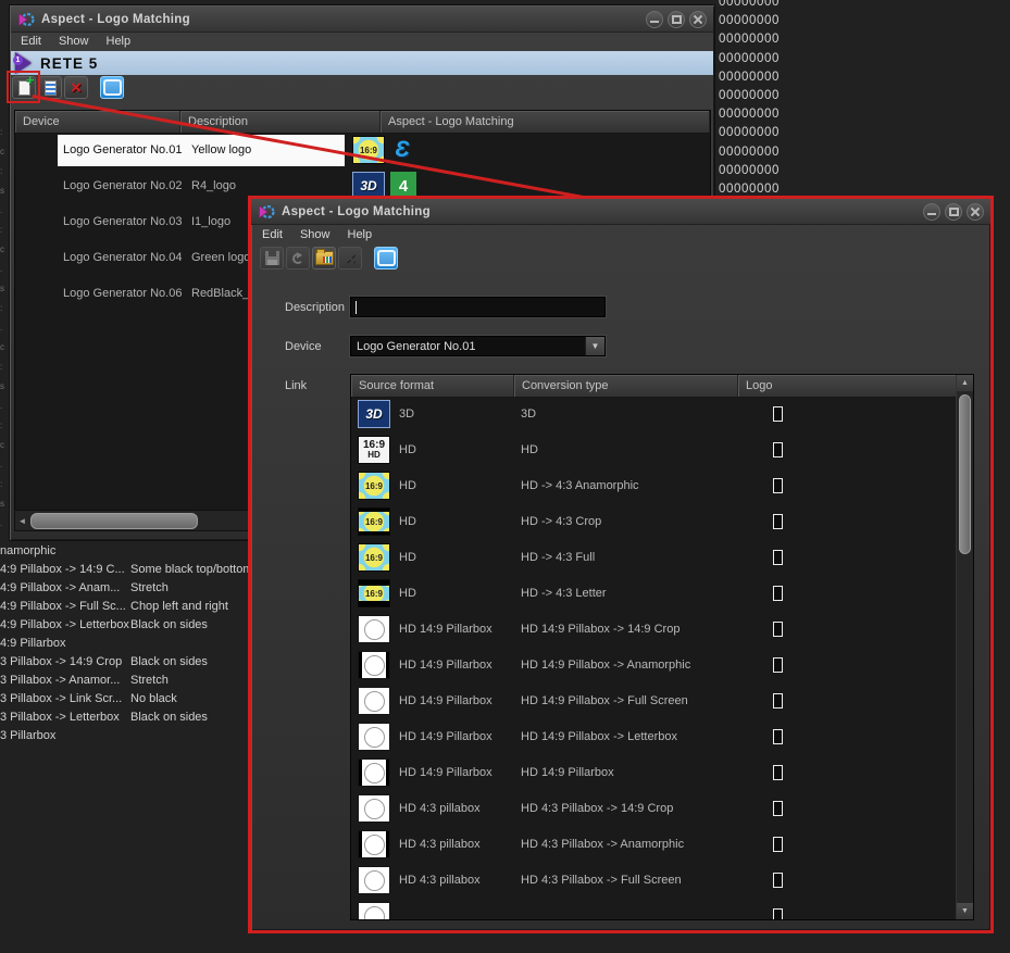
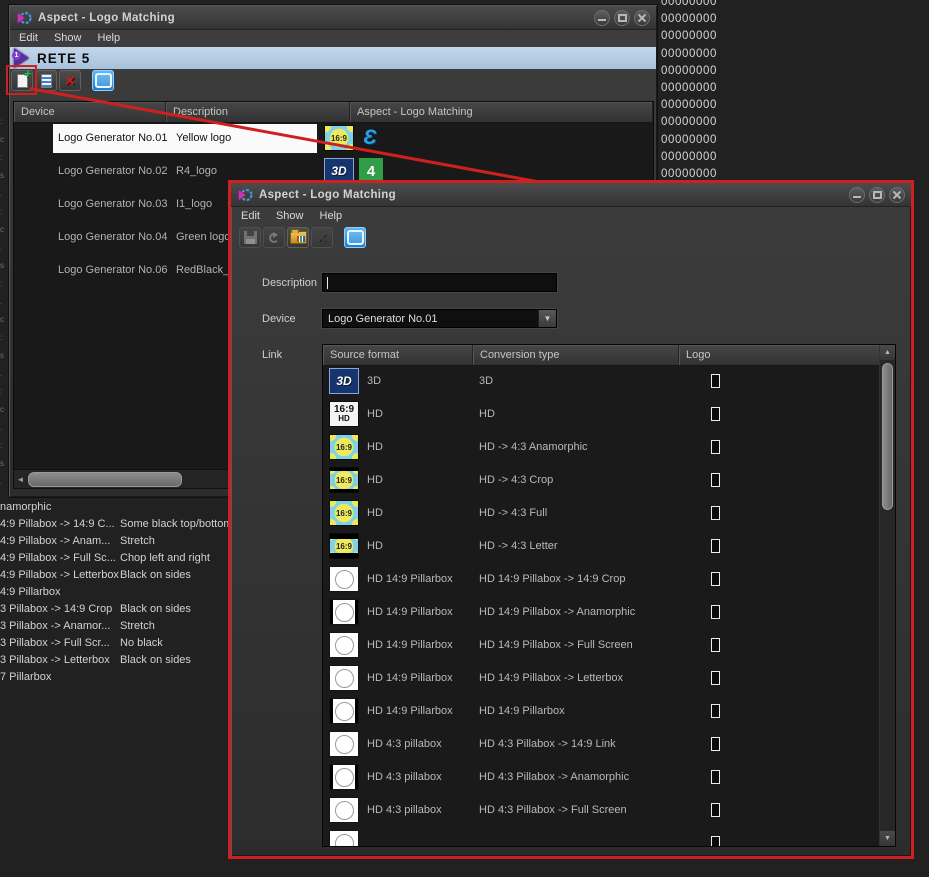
  :
  c
  :
  s
  .
  :
  c
  .
  s
  :
  .
  c
  :
  s
  .
  :
  c
  .
  :
  s
  .
  00000000
  00000000
  00000000
  00000000
  00000000
  00000000
  00000000
  00000000
  00000000
  00000000
  00000000
  namorphic
  4:9 Pillabox -> 14:9 C...
  Some black top/botto
  4:9 Pillabox -> Anam...
  Stretch
  4:9 Pillabox -> Full Sc...
  Chop left and right
  4:9 Pillabox -> Letterbox
  Black on sides
  4:9 Pillarbox
  3 Pillabox -> 14:9 Crop
  Black on sides
  3 Pillabox -> Anamor...
  Stretch
- 3 Pillabox -> Link Scr...
+ 3 Pillabox -> Full Scr...
  No black
  3 Pillabox -> Letterbox
  Black on sides
- 3 Pillarbox
+ 7 Pillarbox
  Aspect - Logo Matching
  Edit
  Show
  Help
  RETE 5
  Device
  Description
  Aspect - Logo Matching
  Logo Generator No.01
  Yellow logo
  Logo Generator No.02
  R4_logo
  Logo Generator No.03
  I1_logo
  Logo Generator No.04
  Green log
  Logo Generator No.06
  RedBlack_
  ◄
  Aspect - Logo Matching
  Edit
  Show
  Help
  Description
  Device
  Logo Generator No.01
  ▼
  Link
  Source format
  Conversion type
  Logo
  3D
  3D
  HD
  HD
  HD
  HD -> 4:3 Anamorphic
  HD
  HD -> 4:3 Crop
  HD
  HD -> 4:3 Full
  HD
  HD -> 4:3 Letter
  HD 14:9 Pillarbox
  HD 14:9 Pillabox -> 14:9 Crop
  HD 14:9 Pillarbox
  HD 14:9 Pillabox -> Anamorphic
  HD 14:9 Pillarbox
  HD 14:9 Pillabox -> Full Screen
  HD 14:9 Pillarbox
  HD 14:9 Pillabox -> Letterbox
  HD 14:9 Pillarbox
  HD 14:9 Pillarbox
  HD 4:3 pillabox
- HD 4:3 Pillabox -> 14:9 Crop
+ HD 4:3 Pillabox -> 14:9 Link
  HD 4:3 pillabox
  HD 4:3 Pillabox -> Anamorphic
  HD 4:3 pillabox
  HD 4:3 Pillabox -> Full Screen
